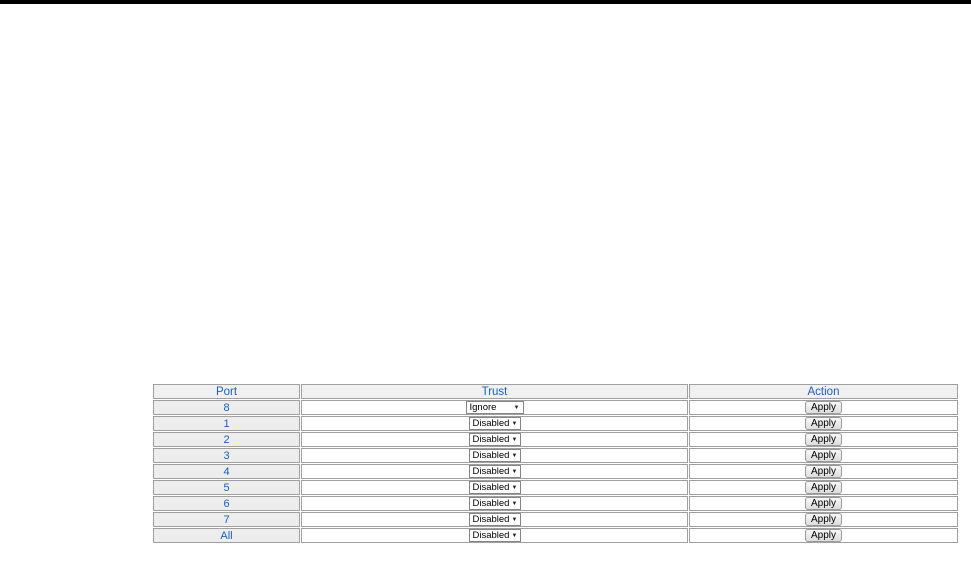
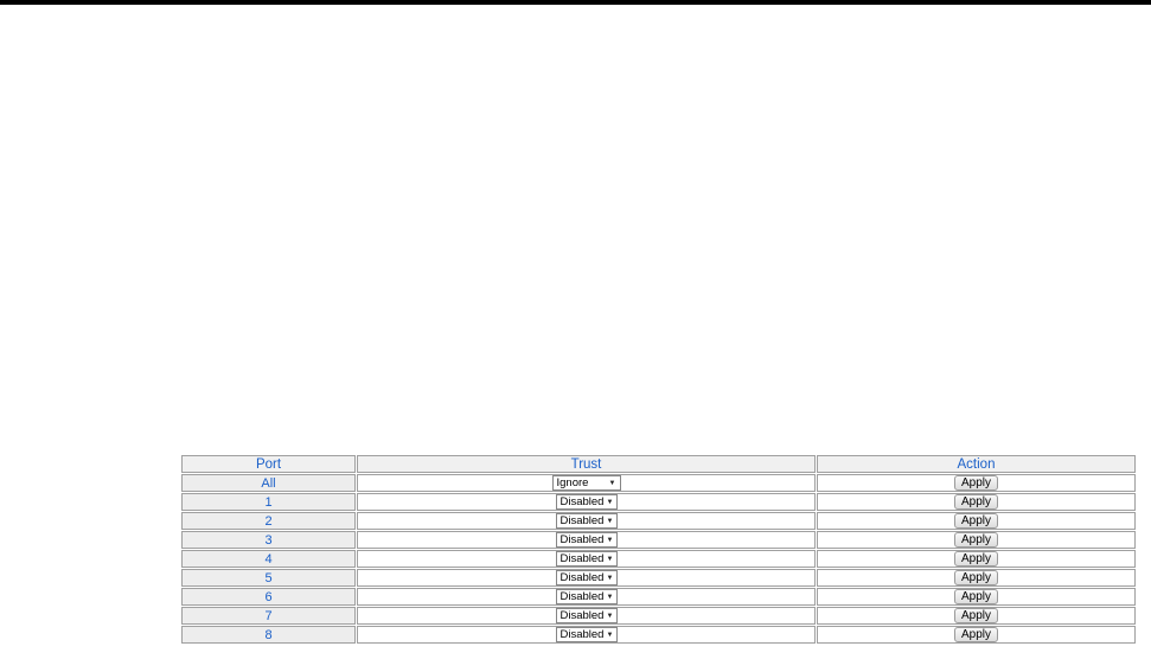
  Port	Trust	Action
- 8	Ignore	Apply
+ All	Ignore	Apply
  1	Disabled	Apply
  2	Disabled	Apply
  3	Disabled	Apply
  4	Disabled	Apply
  5	Disabled	Apply
  6	Disabled	Apply
  7	Disabled	Apply
- All	Disabled	Apply
+ 8	Disabled	Apply
